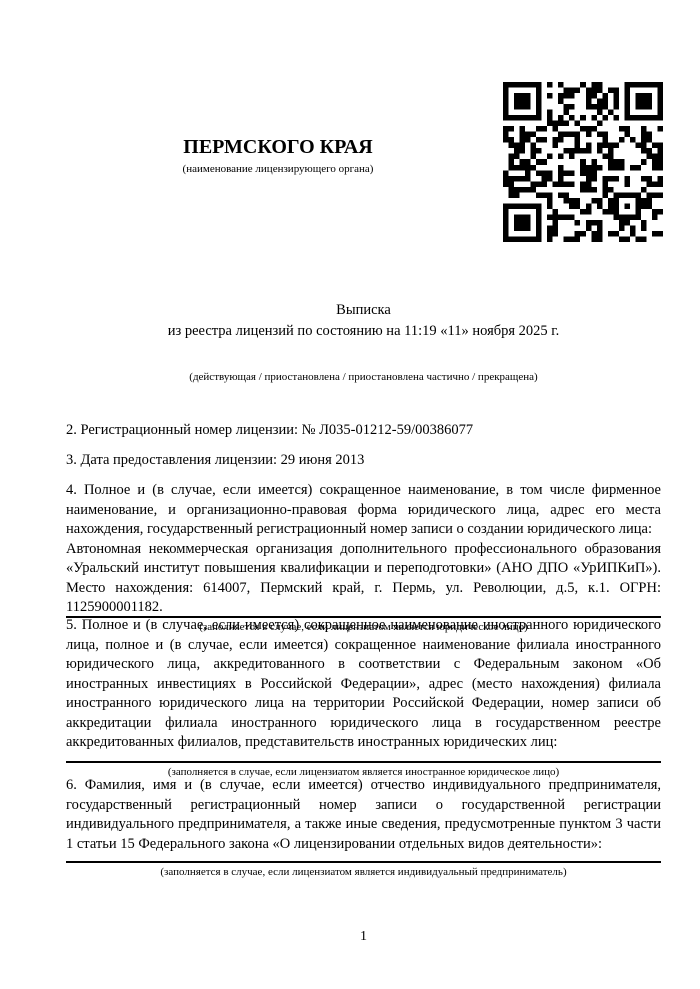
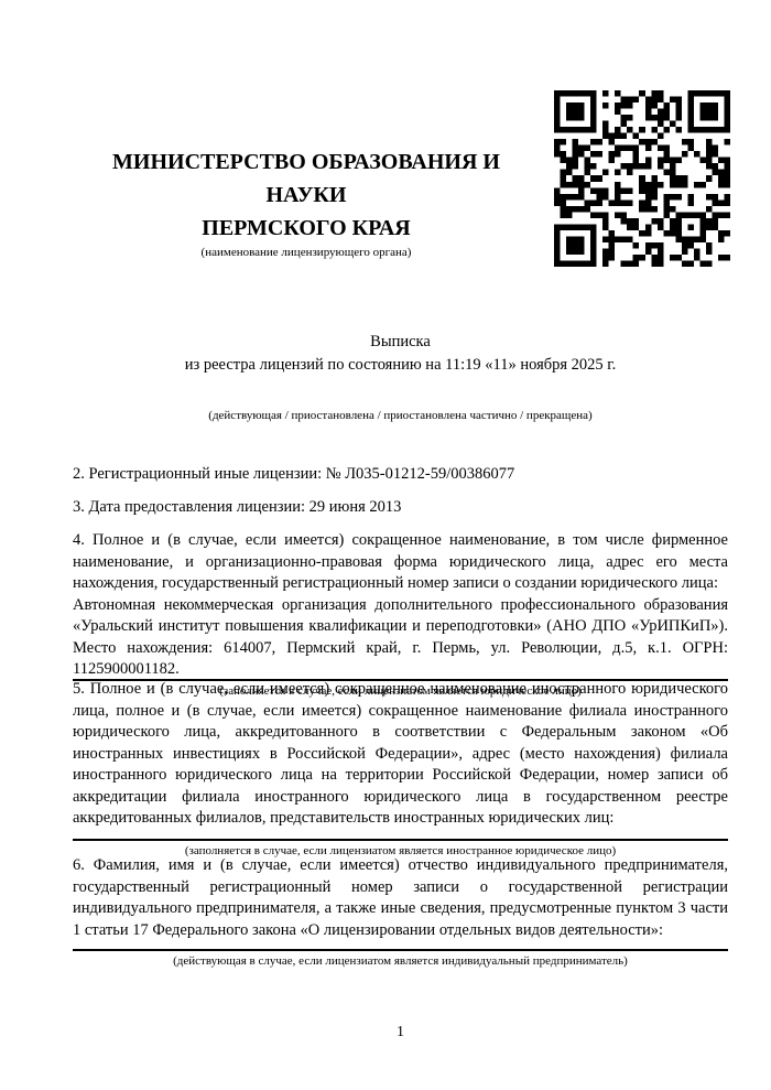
+ МИНИСТЕРСТВО ОБРАЗОВАНИЯ И НАУКИ
  ПЕРМСКОГО КРАЯ
  (наименование лицензирующего органа)
  Выписка
  из реестра лицензий по состоянию на 11:19 «11» ноября 2025 г.
  (действующая / приостановлена / приостановлена частично / прекращена)
- 2. Регистрационный номер лицензии: № Л035-01212-59/00386077
+ 2. Регистрационный иные лицензии: № Л035-01212-59/00386077
  3. Дата предоставления лицензии: 29 июня 2013
  4. Полное и (в случае, если имеется) сокращенное наименование, в том числе фирменное наименование, и организационно-правовая форма юридического лица, адрес его места нахождения, государственный регистрационный номер записи о создании юридического лица:
  Автономная некоммерческая организация дополнительного профессионального образования «Уральский институт повышения квалификации и переподготовки» (АНО ДПО «УрИПКиП»). Место нахождения: 614007, Пермский край, г. Пермь, ул. Революции, д.5, к.1. ОГРН: 1125900001182.
  (заполняется в случае, если лицензиатом является юридическое лицо)
  5. Полное и (в случае, если имеется) сокращенное наименование иностранного юридического лица, полное и (в случае, если имеется) сокращенное наименование филиала иностранного юридического лица, аккредитованного в соответствии с Федеральным законом «Об иностранных инвестициях в Российской Федерации», адрес (место нахождения) филиала иностранного юридического лица на территории Российской Федерации, номер записи об аккредитации филиала иностранного юридического лица в государственном реестре аккредитованных филиалов, представительств иностранных юридических лиц:
  (заполняется в случае, если лицензиатом является иностранное юридическое лицо)
- 6. Фамилия, имя и (в случае, если имеется) отчество индивидуального предпринимателя, государственный регистрационный номер записи о государственной регистрации индивидуального предпринимателя, а также иные сведения, предусмотренные пунктом 3 части 1 статьи 15 Федерального закона «О лицензировании отдельных видов деятельности»:
+ 6. Фамилия, имя и (в случае, если имеется) отчество индивидуального предпринимателя, государственный регистрационный номер записи о государственной регистрации индивидуального предпринимателя, а также иные сведения, предусмотренные пунктом 3 части 1 статьи 17 Федерального закона «О лицензировании отдельных видов деятельности»:
- (заполняется в случае, если лицензиатом является индивидуальный предприниматель)
+ (действующая в случае, если лицензиатом является индивидуальный предприниматель)
  1
